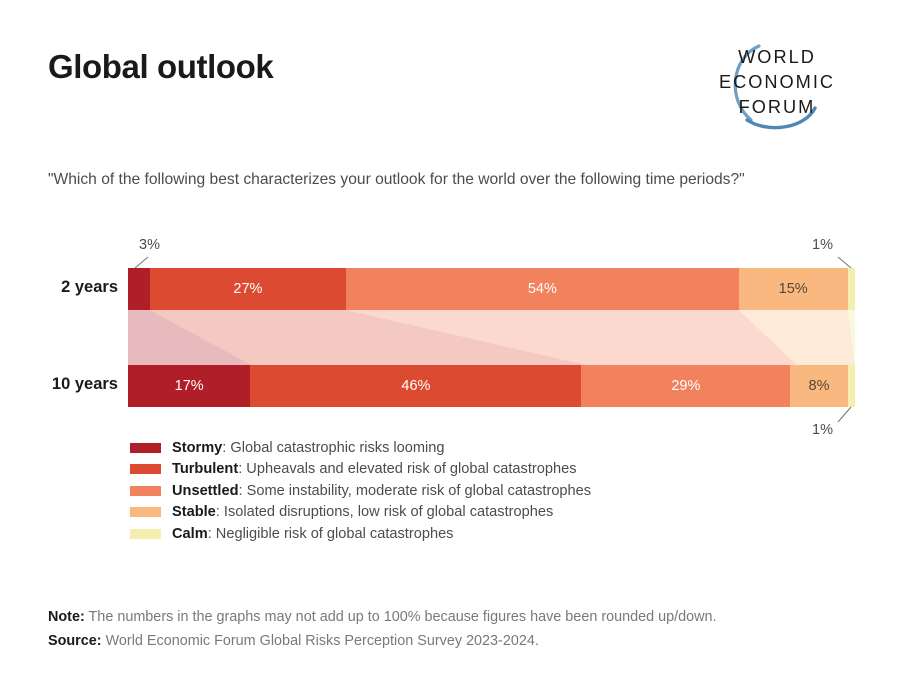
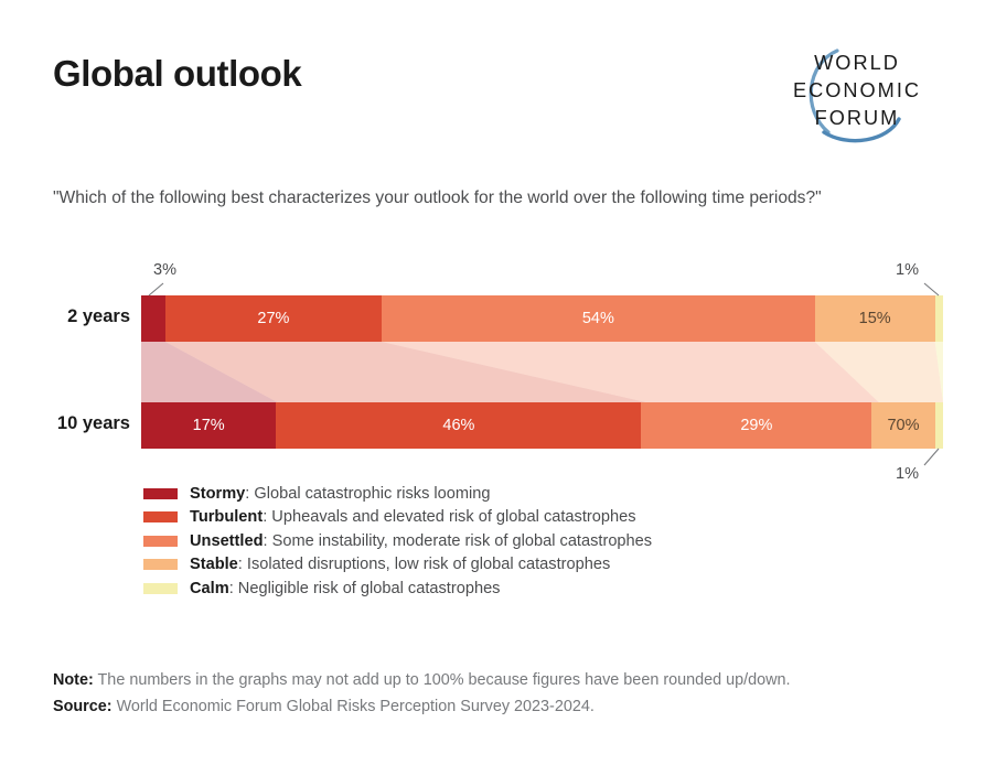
  Global outlook
  WORLD
  ECONOMIC
  FORUM
  "Which of the following best characterizes your outlook for the world over the following time periods?"
  2 years
  10 years
  27%
  54%
  15%
  17%
  46%
  29%
- 8%
+ 70%
  3%
  1%
  1%
  Stormy
  : Global catastrophic risks looming
  Turbulent
  : Upheavals and elevated risk of global catastrophes
  Unsettled
  : Some instability, moderate risk of global catastrophes
  Stable
  : Isolated disruptions, low risk of global catastrophes
  Calm
  : Negligible risk of global catastrophes
  Note: The numbers in the graphs may not add up to 100% because figures have been rounded up/down.
  Source: World Economic Forum Global Risks Perception Survey 2023-2024.
